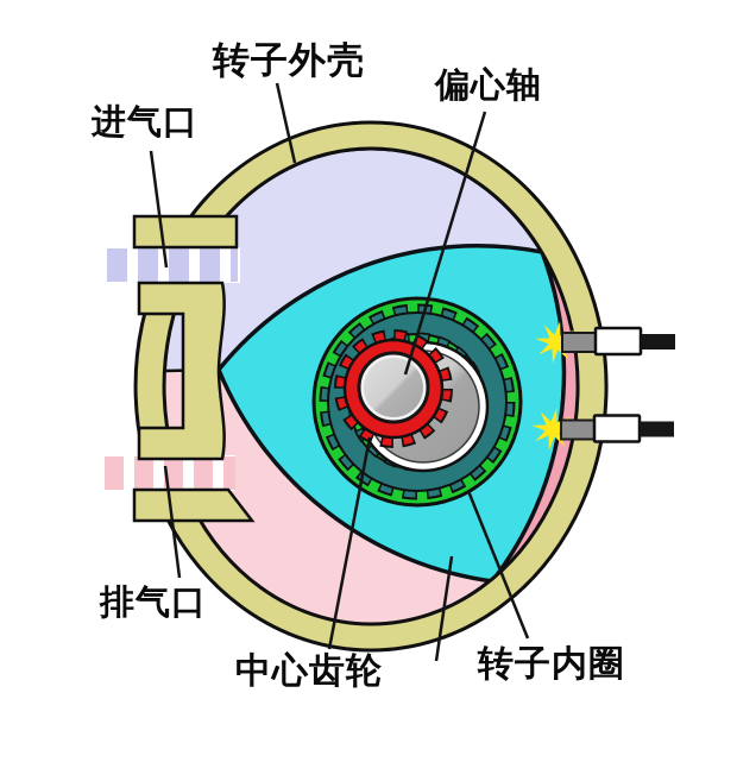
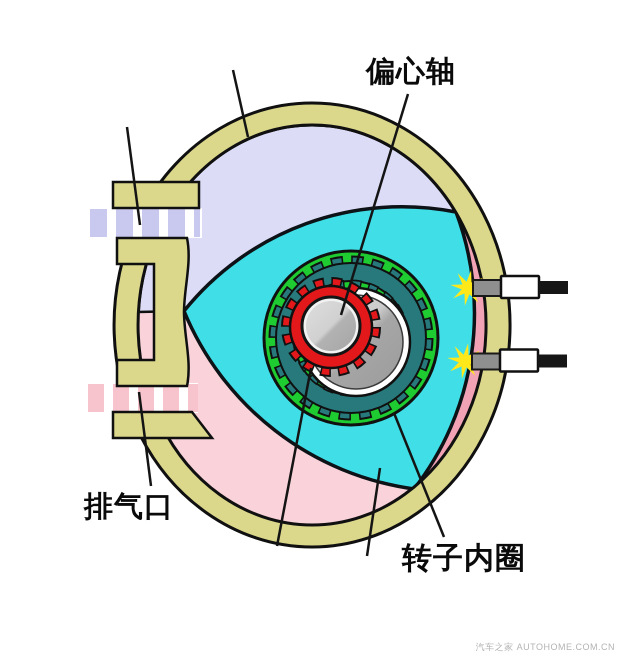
- 转子外壳
  偏心轴
- 进气口
  排气口
- 中心齿轮
  转子内圈
+ 汽车之家 AUTOHOME.COM.CN
